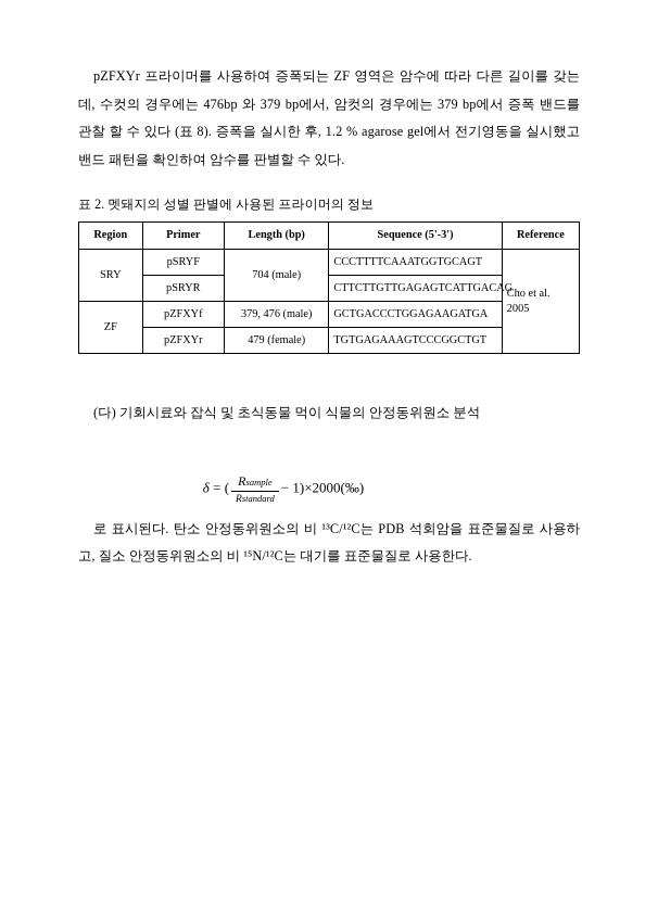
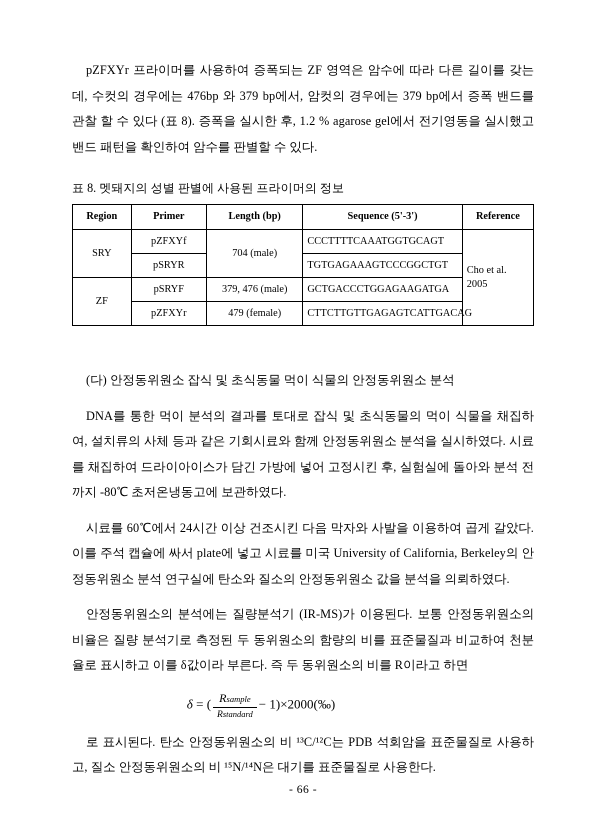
  pZFXYr 프라이머를 사용하여 증폭되는 ZF 영역은 암수에 따라 다른 길이를 갖는데, 수컷의 경우에는 476bp 와 379 bp에서, 암컷의 경우에는 379 bp에서 증폭 밴드를 관찰 할 수 있다 (표 8). 증폭을 실시한 후, 1.2 % agarose gel에서 전기영동을 실시했고 밴드 패턴을 확인하여 암수를 판별할 수 있다.
- 표 2. 멧돼지의 성별 판별에 사용된 프라이머의 정보
+ 표 8. 멧돼지의 성별 판별에 사용된 프라이머의 정보
  Region	Primer	Length (bp)	Sequence (5'-3')	Reference
- SRY	pSRYF	704 (male)	CCCTTTTCAAATGGTGCAGT	Cho et al. 2005
+ SRY	pZFXYf	704 (male)	CCCTTTTCAAATGGTGCAGT	Cho et al. 2005
- pSRYR	CTTCTTGTTGAGAGTCATTGACAG
+ pSRYR	TGTGAGAAAGTCCCGGCTGT
- ZF	pZFXYf	379, 476 (male)	GCTGACCCTGGAGAAGATGA
+ ZF	pSRYF	379, 476 (male)	GCTGACCCTGGAGAAGATGA
- pZFXYr	479 (female)	TGTGAGAAAGTCCCGGCTGT
+ pZFXYr	479 (female)	CTTCTTGTTGAGAGTCATTGACAG
- (다) 기회시료와 잡식 및 초식동물 먹이 식물의 안정동위원소 분석
+ (다) 안정동위원소 잡식 및 초식동물 먹이 식물의 안정동위원소 분석
+ DNA를 통한 먹이 분석의 결과를 토대로 잡식 및 초식동물의 먹이 식물을 채집하여, 설치류의 사체 등과 같은 기회시료와 함께 안정동위원소 분석을 실시하였다. 시료를 채집하여 드라이아이스가 담긴 가방에 넣어 고정시킨 후, 실험실에 돌아와 분석 전까지 -80℃ 초저온냉동고에 보관하였다.
+ 시료를 60℃에서 24시간 이상 건조시킨 다음 막자와 사발을 이용하여 곱게 갈았다. 이를 주석 캡슐에 싸서 plate에 넣고 시료를 미국 University of California, Berkeley의 안정동위원소 분석 연구실에 탄소와 질소의 안정동위원소 값을 분석을 의뢰하였다.
+ 안정동위원소의 분석에는 질량분석기 (IR-MS)가 이용된다. 보통 안정동위원소의 비율은 질량 분석기로 측정된 두 동위원소의 함량의 비를 표준물질과 비교하여 천분율로 표시하고 이를 δ값이라 부른다. 즉 두 동위원소의 비를 R이라고 하면
  δ = (
  Rsample
  Rstandard
  − 1)×2000(‰)
- 로 표시된다. 탄소 안정동위원소의 비 ¹³C/¹²C는 PDB 석회암을 표준물질로 사용하고, 질소 안정동위원소의 비 ¹⁵N/¹²C는 대기를 표준물질로 사용한다.
+ 로 표시된다. 탄소 안정동위원소의 비 ¹³C/¹²C는 PDB 석회암을 표준물질로 사용하고, 질소 안정동위원소의 비 ¹⁵N/¹⁴N은 대기를 표준물질로 사용한다.
+ - 66 -
